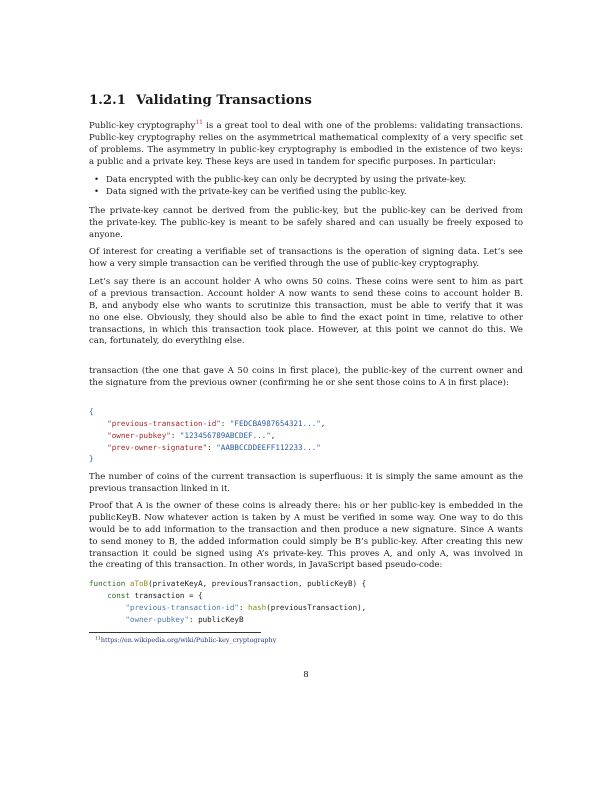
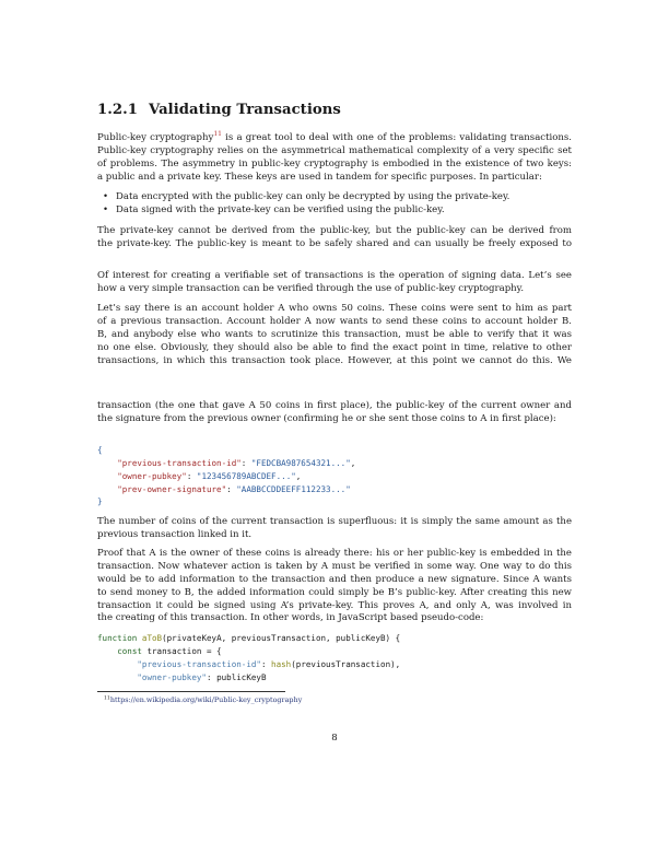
  1.2.1 Validating Transactions
  Public-key cryptography is a great tool to deal with one of the problems: validating transactions.
  Public-key cryptography relies on the asymmetrical mathematical complexity of a very specific set
  of problems. The asymmetry in public-key cryptography is embodied in the existence of two keys:
  a public and a private key. These keys are used in tandem for specific purposes. In particular:
  Data encrypted with the public-key can only be decrypted by using the private-key.
  Data signed with the private-key can be verified using the public-key.
  The private-key cannot be derived from the public-key, but the public-key can be derived from
  the private-key. The public-key is meant to be safely shared and can usually be freely exposed to
- anyone.
  Of interest for creating a verifiable set of transactions is the operation of signing data. Let’s see
  how a very simple transaction can be verified through the use of public-key cryptography.
  Let’s say there is an account holder A who owns 50 coins. These coins were sent to him as part
  of a previous transaction. Account holder A now wants to send these coins to account holder B.
  B, and anybody else who wants to scrutinize this transaction, must be able to verify that it was
  no one else. Obviously, they should also be able to find the exact point in time, relative to other
  transactions, in which this transaction took place. However, at this point we cannot do this. We
- can, fortunately, do everything else.
  transaction (the one that gave A 50 coins in first place), the public-key of the current owner and
  the signature from the previous owner (confirming he or she sent those coins to A in first place):
  { "previous-transaction-id": "FEDCBA987654321...", "owner-pubkey": "123456789ABCDEF...", "prev-owner-signature": "AABBCCDDEEFF112233..." }
  The number of coins of the current transaction is superfluous: it is simply the same amount as the
  previous transaction linked in it.
  Proof that A is the owner of these coins is already there: his or her public-key is embedded in the
- publicKeyB. Now whatever action is taken by A must be verified in some way. One way to do this
+ transaction. Now whatever action is taken by A must be verified in some way. One way to do this
  would be to add information to the transaction and then produce a new signature. Since A wants
  to send money to B, the added information could simply be B’s public-key. After creating this new
  transaction it could be signed using A’s private-key. This proves A, and only A, was involved in
  the creating of this transaction. In other words, in JavaScript based pseudo-code:
  function aToB(privateKeyA, previousTransaction, publicKeyB) { const transaction = { "previous-transaction-id": hash(previousTransaction), "owner-pubkey": publicKeyB
  https://en.wikipedia.org/wiki/Public-key_cryptography
  8
